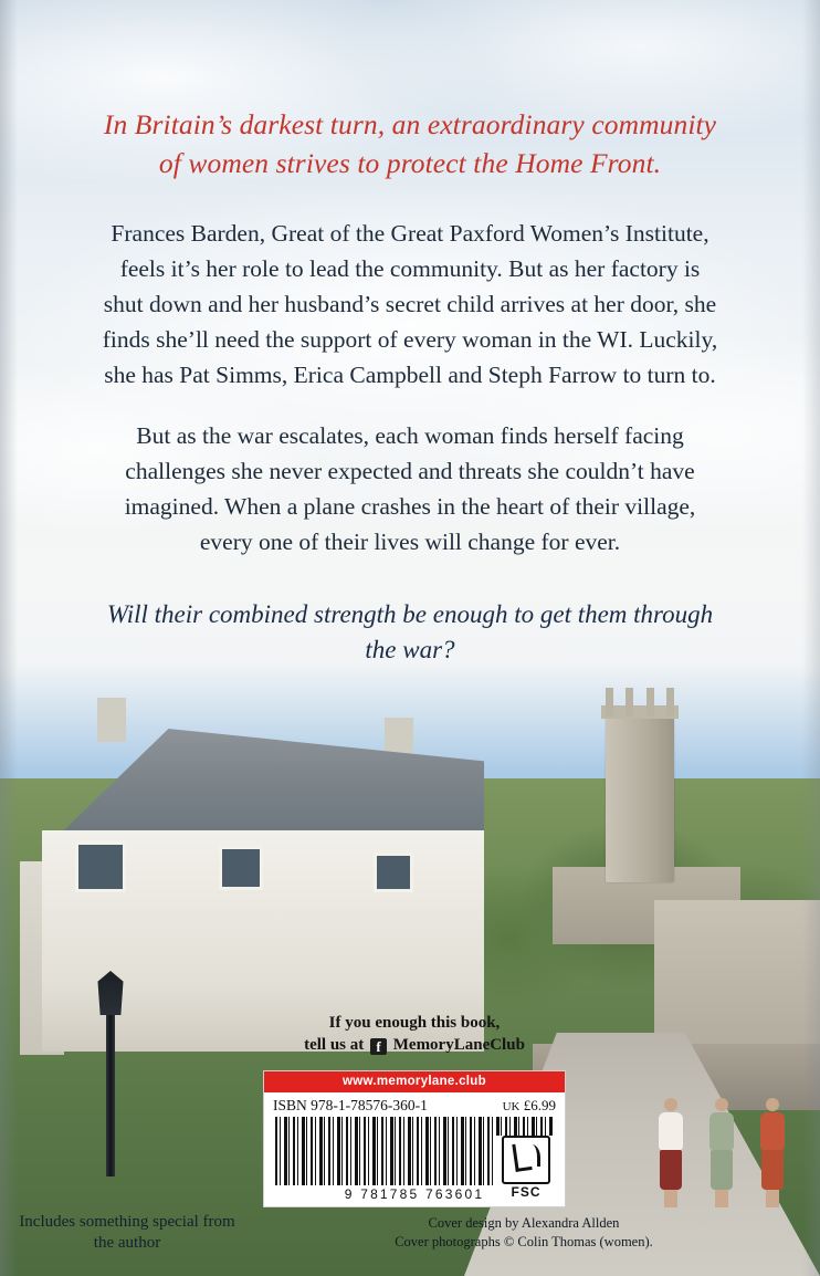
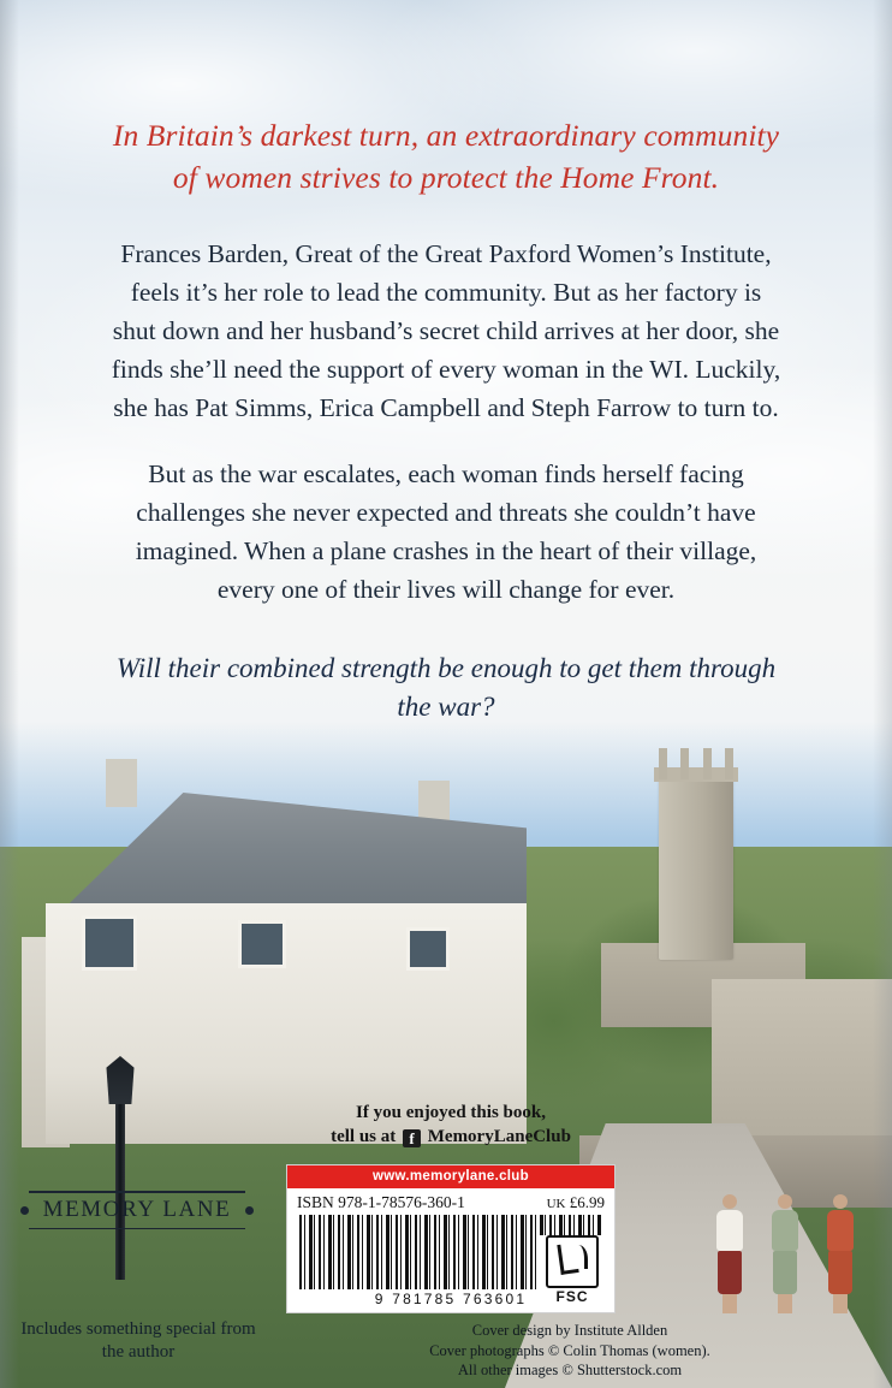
  In Britain’s darkest turn, an extraordinary community of women strives to protect the Home Front.
  Frances Barden, Great of the Great Paxford Women’s Institute, feels it’s her role to lead the community. But as her factory is shut down and her husband’s secret child arrives at her door, she finds she’ll need the support of every woman in the WI. Luckily, she has Pat Simms, Erica Campbell and Steph Farrow to turn to.
  But as the war escalates, each woman finds herself facing challenges she never expected and threats she couldn’t have imagined. When a plane crashes in the heart of their village, every one of their lives will change for ever.
  Will their combined strength be enough to get them through the war?
- If you enough this book,
+ If you enjoyed this book,
  tell us at f MemoryLaneClub
  www.memorylane.club
  ISBN 978-1-78576-360-1
  UK £6.99
  9 781785 763601
  FSC
+ MEMORY LANE
  Includes something special from the author
- Cover design by Alexandra Allden
+ Cover design by Institute Allden
  Cover photographs © Colin Thomas (women).
+ All other images © Shutterstock.com
